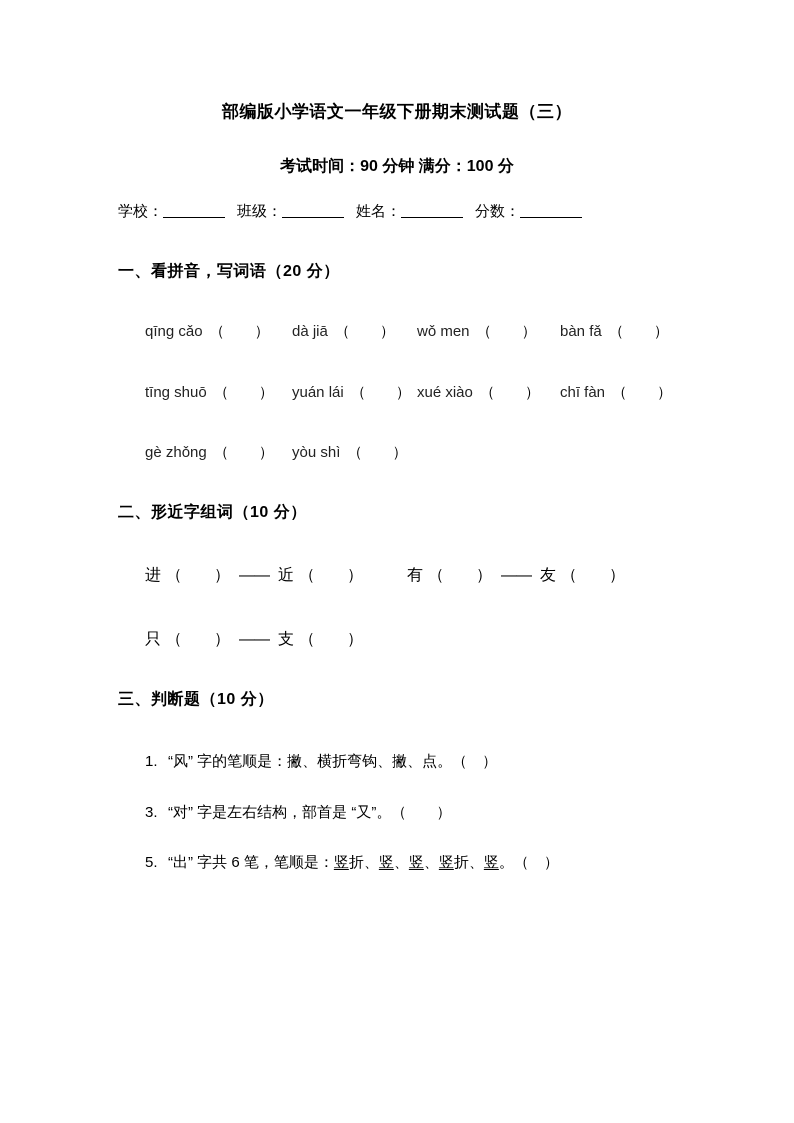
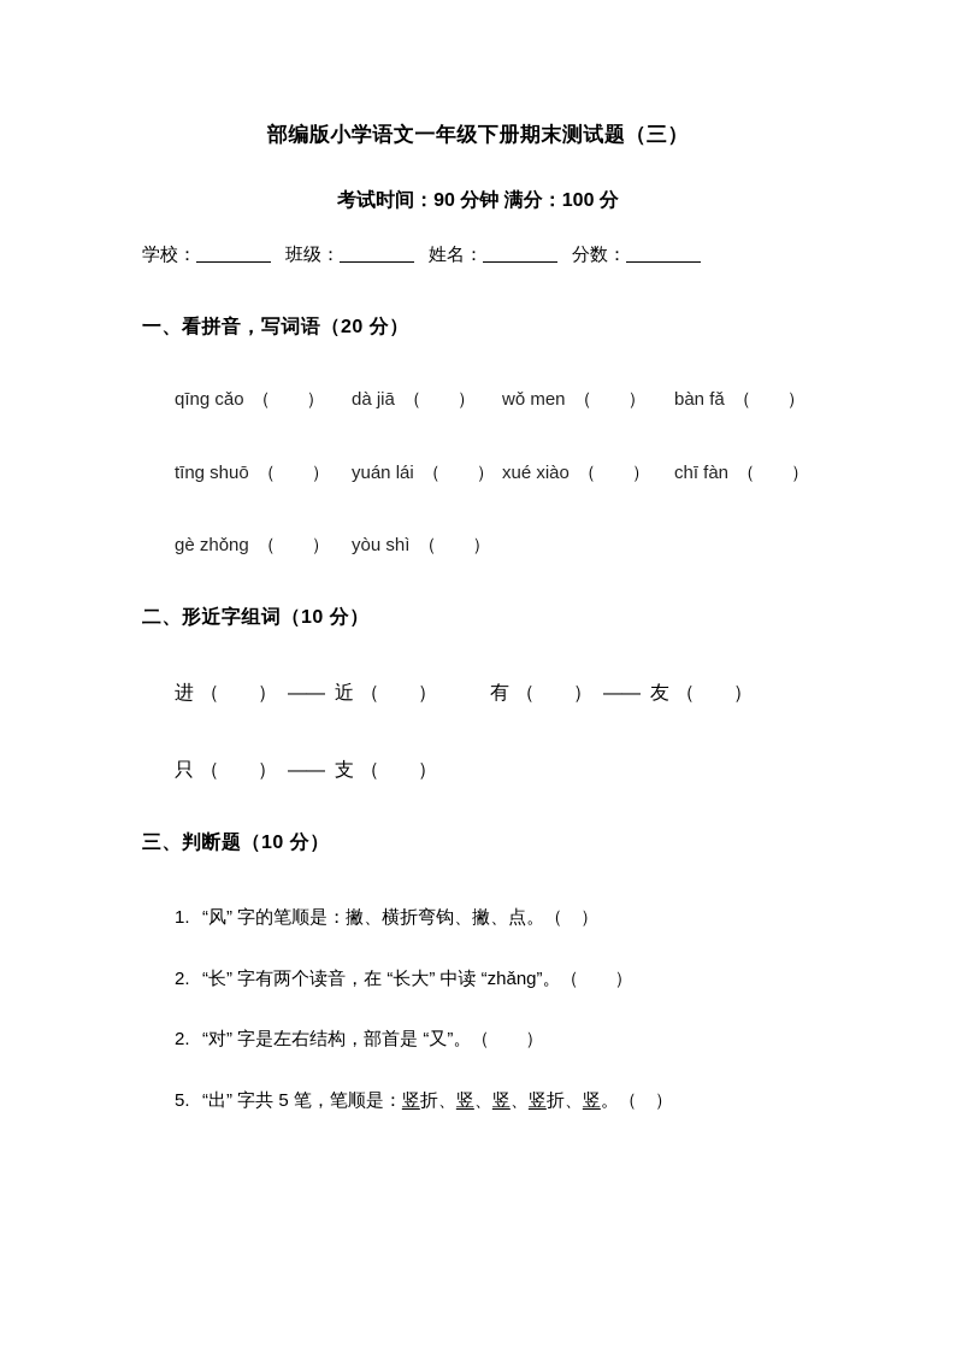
  部编版小学语文一年级下册期末测试题（三）
  考试时间：90 分钟 满分：100 分
  学校： 班级： 姓名： 分数：
  一、看拼音，写词语（20 分）
  qīng cǎo （ ） dà jiā （ ） wǒ men （ ） bàn fǎ （ ）
  tīng shuō （ ） yuán lái （ ） xué xiào （ ） chī fàn （ ）
  gè zhǒng （ ） yòu shì （ ）
  二、形近字组词（10 分）
  进 （ ） —— 近 （ ） 有 （ ） —— 友 （ ）
  只 （ ） —— 支 （ ）
  三、判断题（10 分）
  1. “风” 字的笔顺是：撇、横折弯钩、撇、点。（ ）
+ 2. “长” 字有两个读音，在 “长大” 中读 “zhǎng”。（ ）
- 3. “对” 字是左右结构，部首是 “又”。（ ）
+ 2. “对” 字是左右结构，部首是 “又”。（ ）
- 5. “出” 字共 6 笔，笔顺是：竖折、竖、竖、竖折、竖。（ ）
+ 5. “出” 字共 5 笔，笔顺是：竖折、竖、竖、竖折、竖。（ ）
